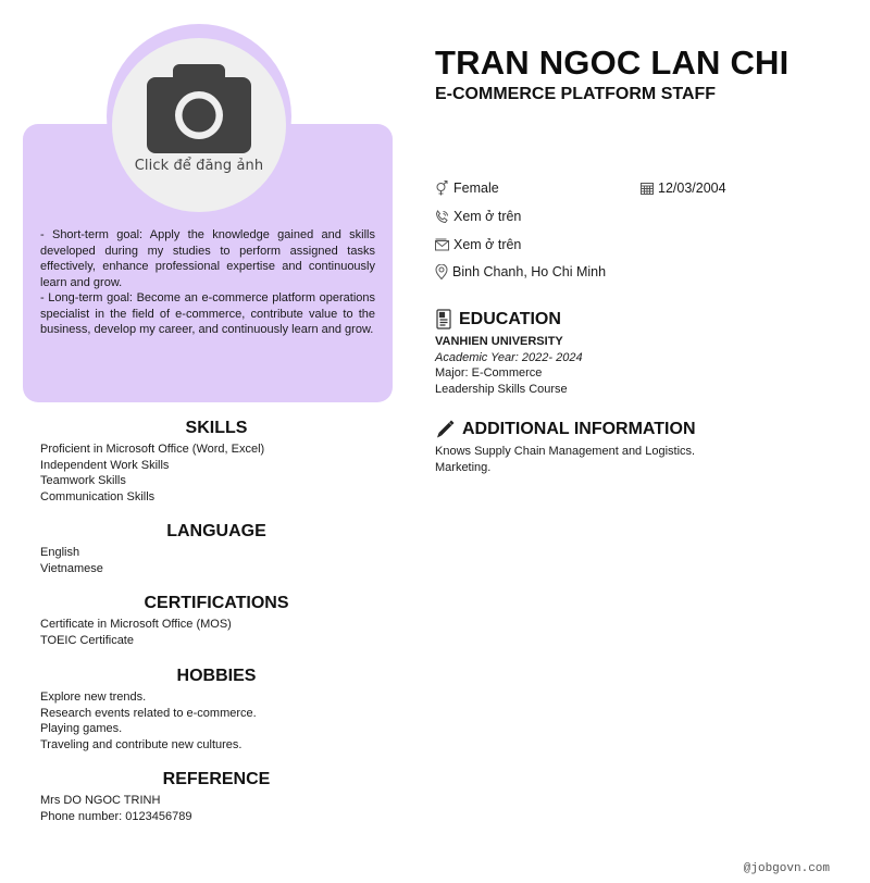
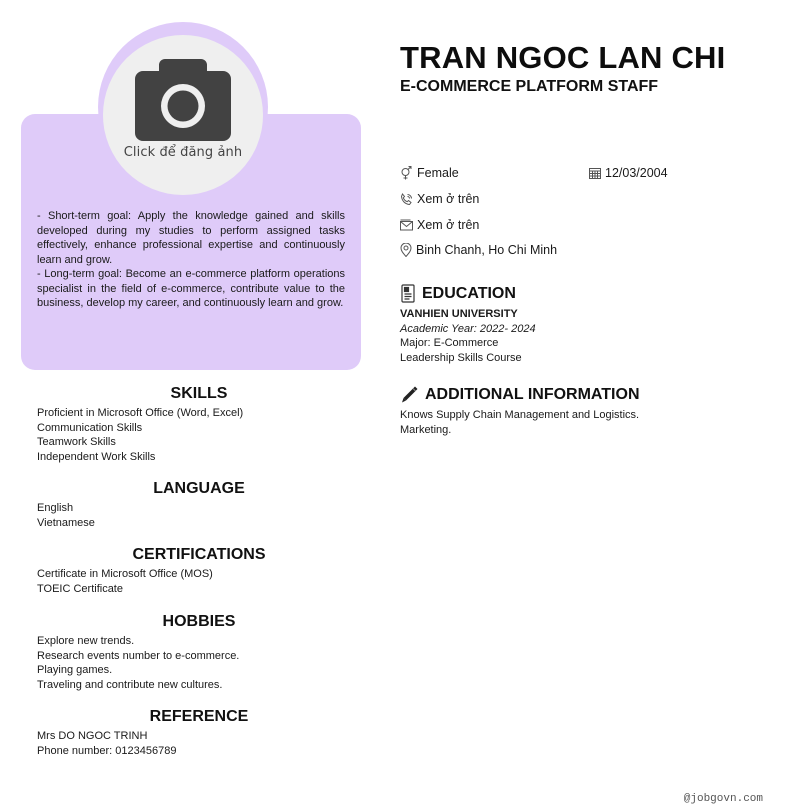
  Click để đăng ảnh
  - Short-term goal: Apply the knowledge gained and skills developed during my studies to perform assigned tasks effectively, enhance professional expertise and continuously learn and grow.
  - Long-term goal: Become an e-commerce platform operations specialist in the field of e-commerce, contribute value to the business, develop my career, and continuously learn and grow.
  SKILLS
  Proficient in Microsoft Office (Word, Excel)
- Independent Work Skills
+ Communication Skills
  Teamwork Skills
- Communication Skills
+ Independent Work Skills
  LANGUAGE
  English
  Vietnamese
  CERTIFICATIONS
  Certificate in Microsoft Office (MOS)
  TOEIC Certificate
  HOBBIES
  Explore new trends.
- Research events related to e-commerce.
+ Research events number to e-commerce.
  Playing games.
  Traveling and contribute new cultures.
  REFERENCE
  Mrs DO NGOC TRINH
  Phone number: 0123456789
  TRAN NGOC LAN CHI
  E-COMMERCE PLATFORM STAFF
  Female
  12/03/2004
  Xem ở trên
  Xem ở trên
  Binh Chanh, Ho Chi Minh
  EDUCATION
  VANHIEN UNIVERSITY
  Academic Year: 2022- 2024
  Major: E-Commerce
  Leadership Skills Course
  ADDITIONAL INFORMATION
  Knows Supply Chain Management and Logistics.
  Marketing.
  @jobgovn.com
